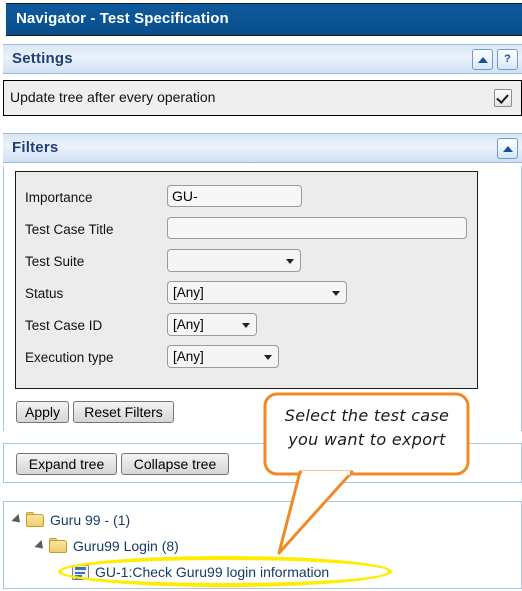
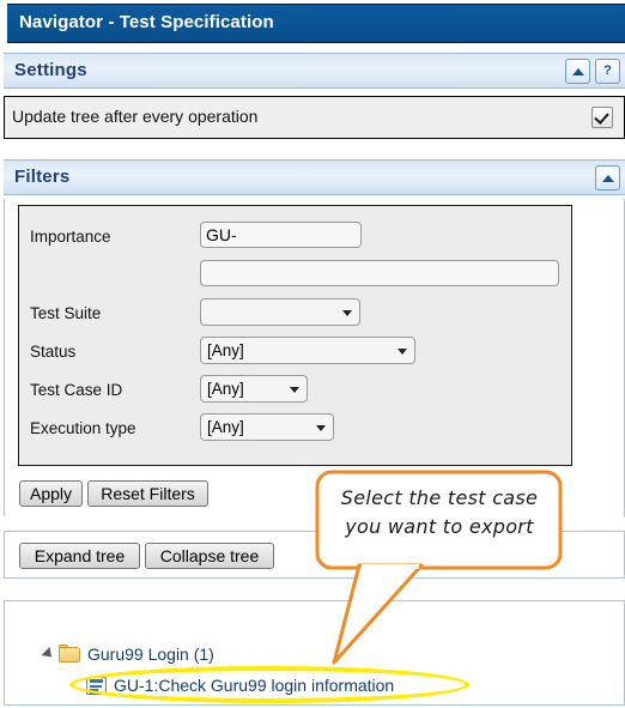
  Navigator - Test Specification
  Settings
  ?
  Update tree after every operation
  Filters
  Importance
  GU-
- Test Case Title
  Test Suite
  Status
  [Any]
  Test Case ID
  [Any]
  Execution type
  [Any]
  Apply
  Reset Filters
  Expand tree
  Collapse tree
- Guru 99 - (1)
- Guru99 Login (8)
+ Guru99 Login (1)
  GU-1:Check Guru99 login information
  Select the test case
  you want to export
